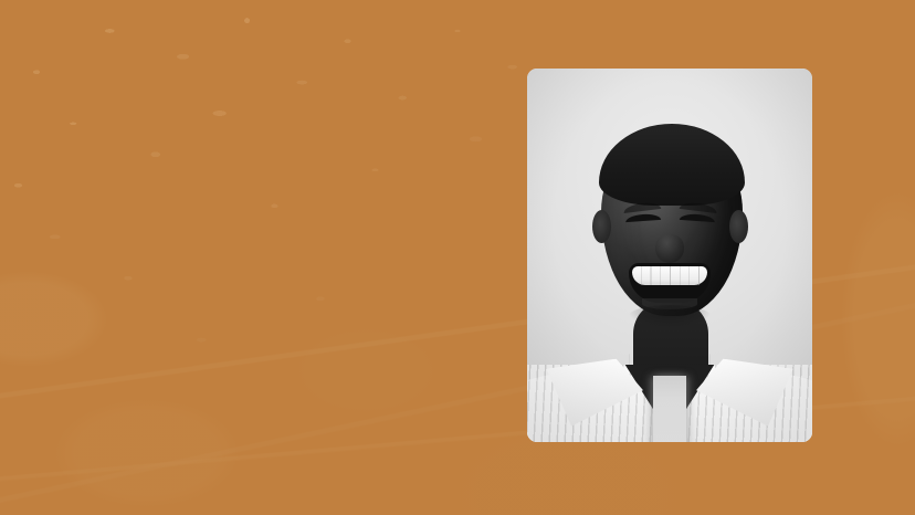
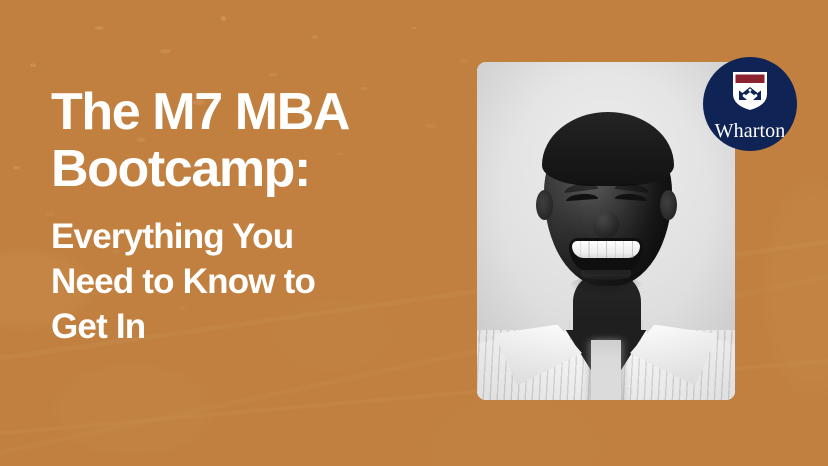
+ The M7 MBA
+ Bootcamp:
+ Everything You
+ Need to Know to
+ Get In
+ Wharton
